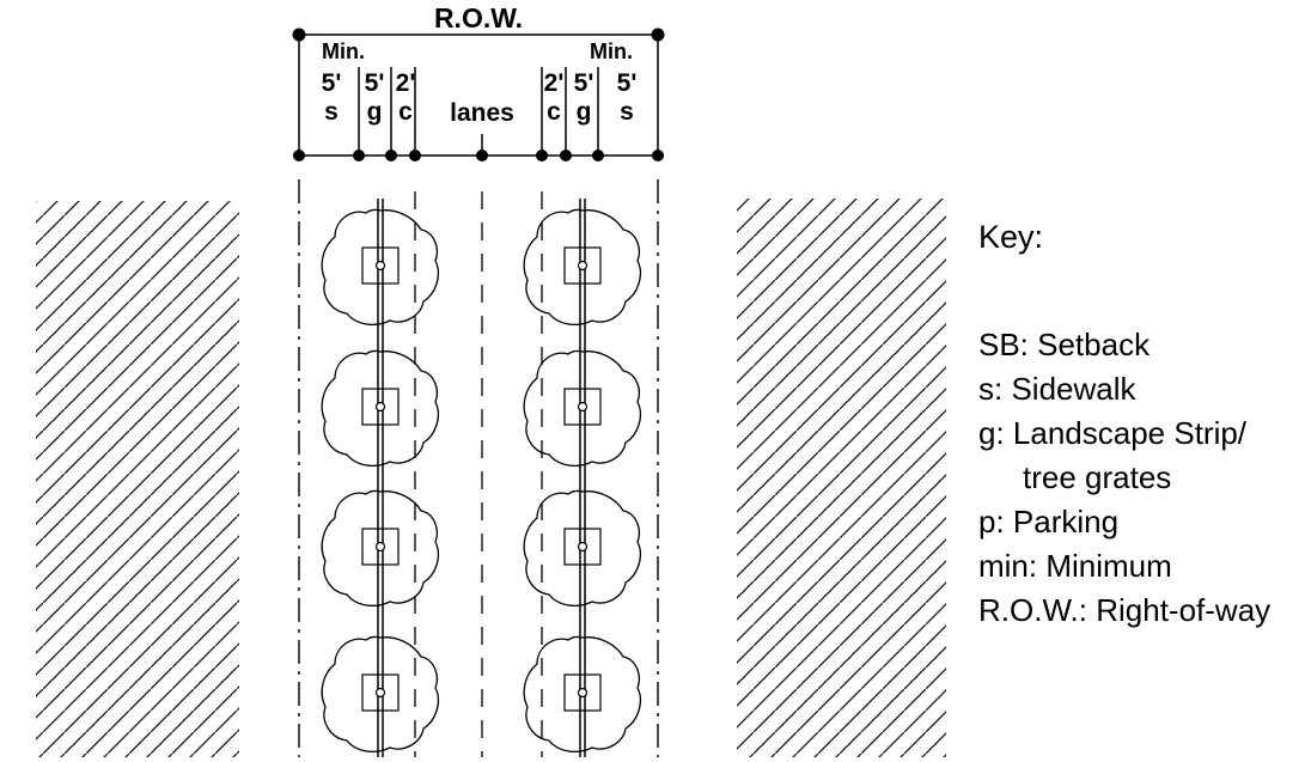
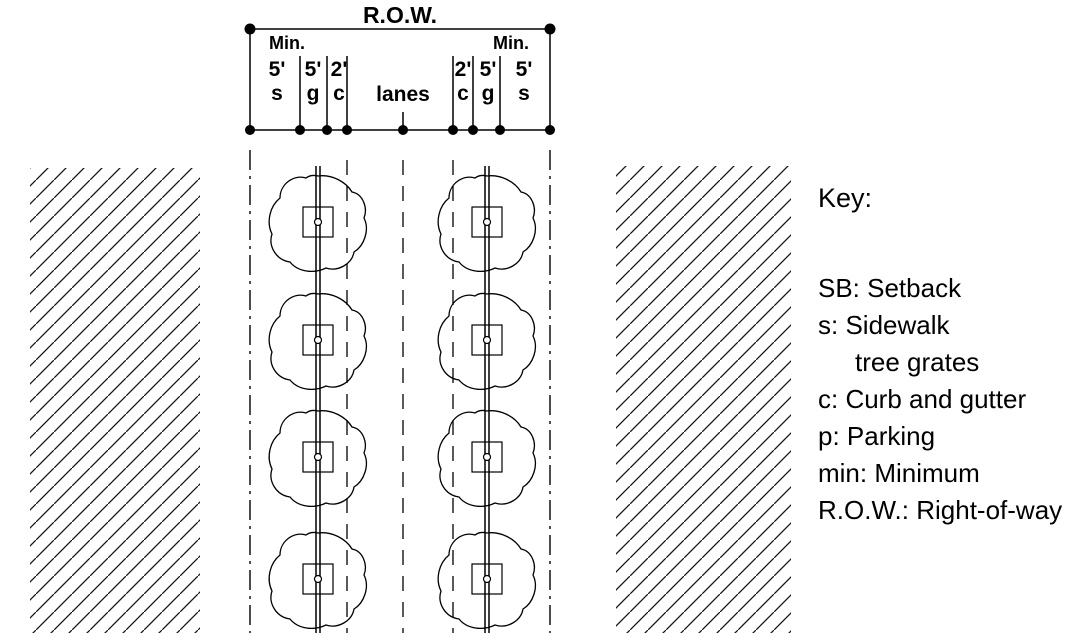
  R.O.W.
  Min.
  Min.
  5'
  s
  5'
  g
  2'
  c
  lanes
  2'
  c
  5'
  g
  5'
  s
  Key:
  SB: Setback
  s: Sidewalk
- g: Landscape Strip/
  tree grates
+ c: Curb and gutter
  p: Parking
  min: Minimum
  R.O.W.: Right-of-way
